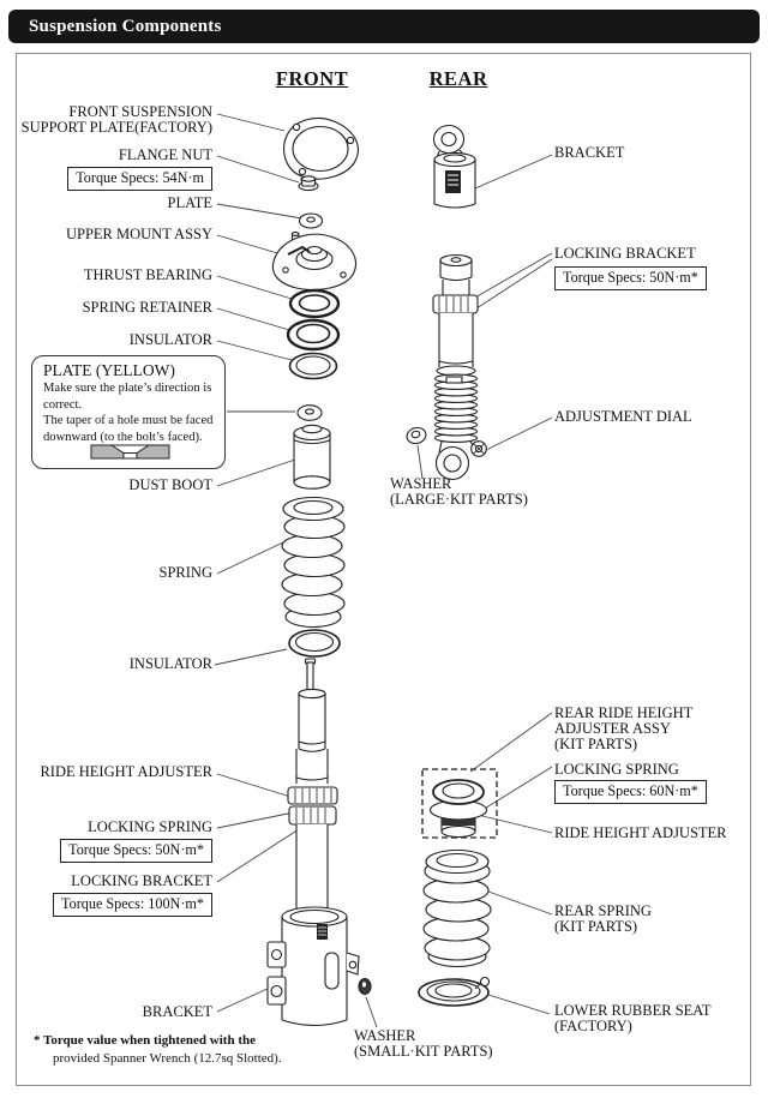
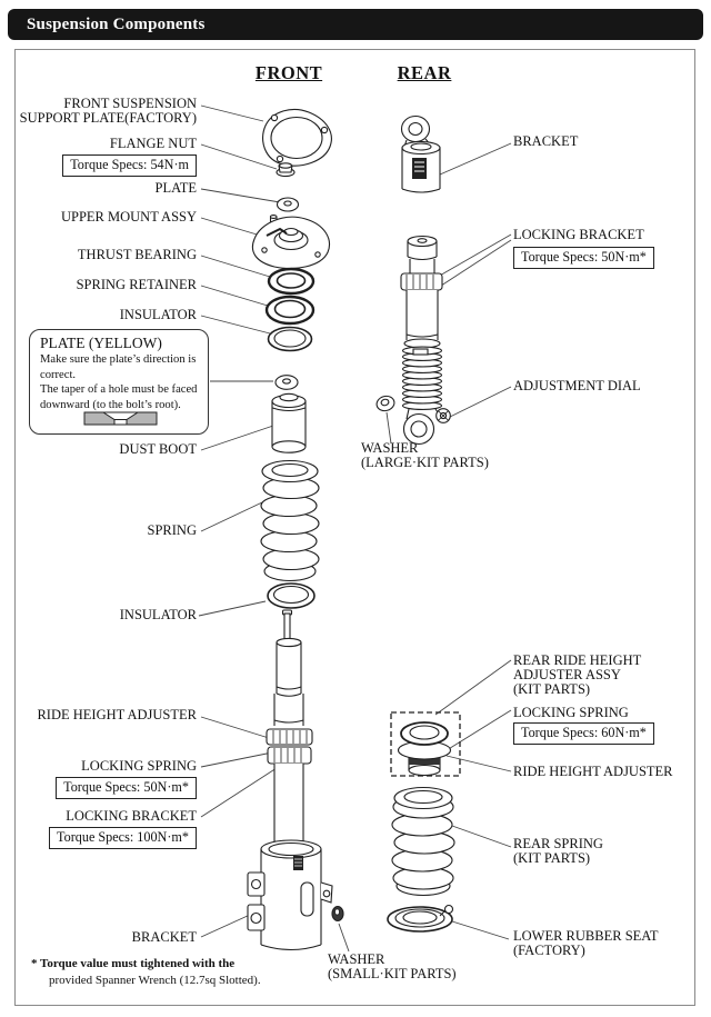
  Suspension Components
  FRONT
  REAR
  FRONT SUSPENSION
  SUPPORT PLATE(FACTORY)
  FLANGE NUT
  Torque Specs: 54N·m
  PLATE
  UPPER MOUNT ASSY
  THRUST BEARING
  SPRING RETAINER
  INSULATOR
  PLATE (YELLOW)
  Make sure the plate’s direction is
  correct.
  The taper of a hole must be faced
- downward (to the bolt’s faced).
+ downward (to the bolt’s root).
  DUST BOOT
  SPRING
  INSULATOR
  RIDE HEIGHT ADJUSTER
  LOCKING SPRING
  Torque Specs: 50N·m*
  LOCKING BRACKET
  Torque Specs: 100N·m*
  BRACKET
  WASHER
  (SMALL·KIT PARTS)
  BRACKET
  LOCKING BRACKET
  Torque Specs: 50N·m*
  ADJUSTMENT DIAL
  WASHER
  (LARGE·KIT PARTS)
  REAR RIDE HEIGHT
  ADJUSTER ASSY
  (KIT PARTS)
  LOCKING SPRING
  Torque Specs: 60N·m*
  RIDE HEIGHT ADJUSTER
  REAR SPRING
  (KIT PARTS)
  LOWER RUBBER SEAT
  (FACTORY)
- * Torque value when tightened with the
+ * Torque value must tightened with the
  provided Spanner Wrench (12.7sq Slotted).
